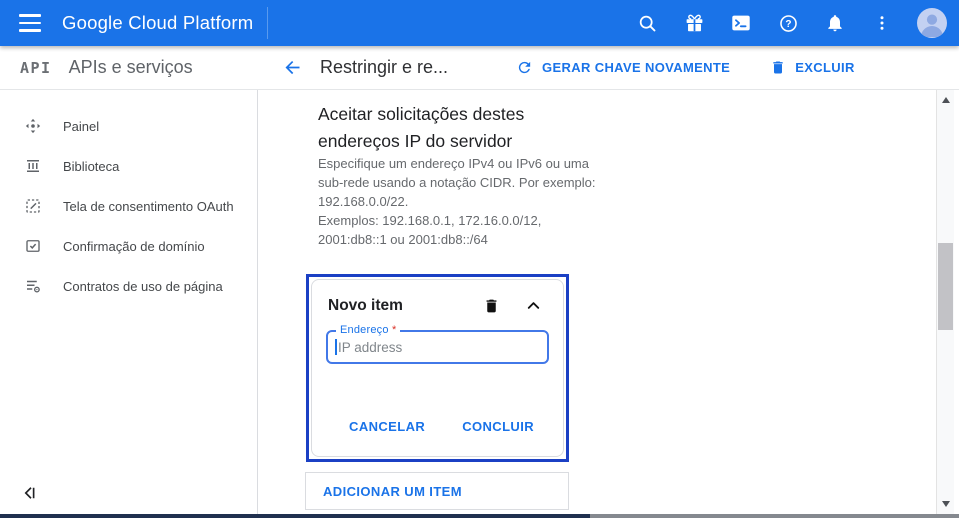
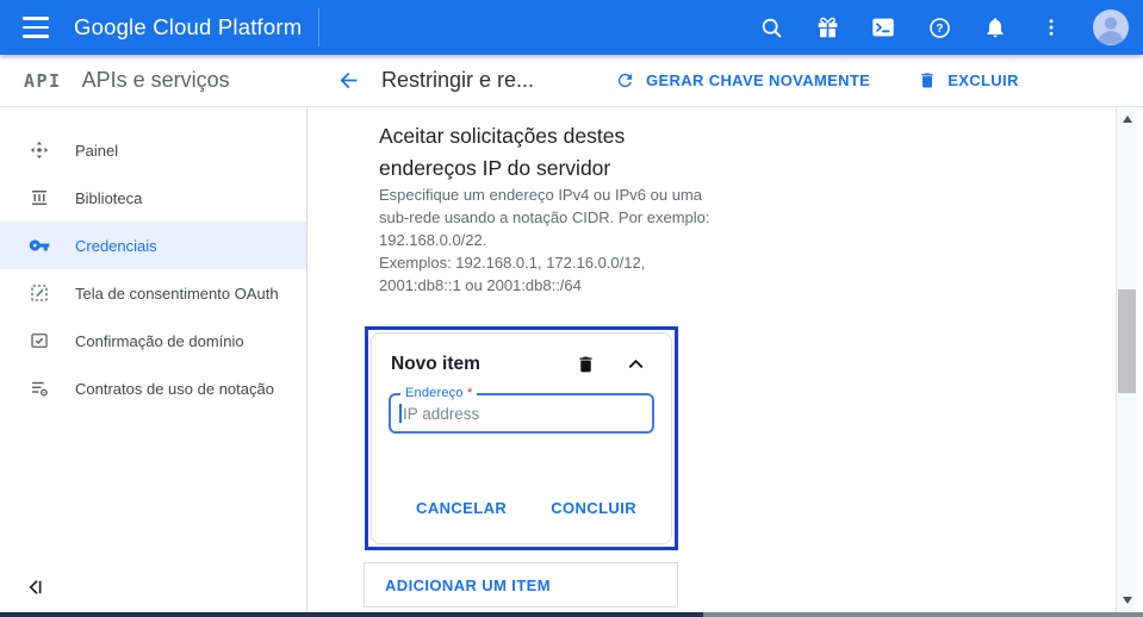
  Google Cloud Platform
  ?
  API
  APIs e serviços
  Restringir e re...
  GERAR CHAVE NOVAMENTE
  EXCLUIR
  Painel
  Biblioteca
+ Credenciais
  Tela de consentimento OAuth
  Confirmação de domínio
- Contratos de uso de página
+ Contratos de uso de notação
  Aceitar solicitações destes
  endereços IP do servidor
  Especifique um endereço IPv4 ou IPv6 ou uma
  sub-rede usando a notação CIDR. Por exemplo:
  192.168.0.0/22.
  Exemplos: 192.168.0.1, 172.16.0.0/12,
  2001:db8::1 ou 2001:db8::/64
  Novo item
  Endereço *
  IP address
  CANCELAR
  CONCLUIR
  ADICIONAR UM ITEM
